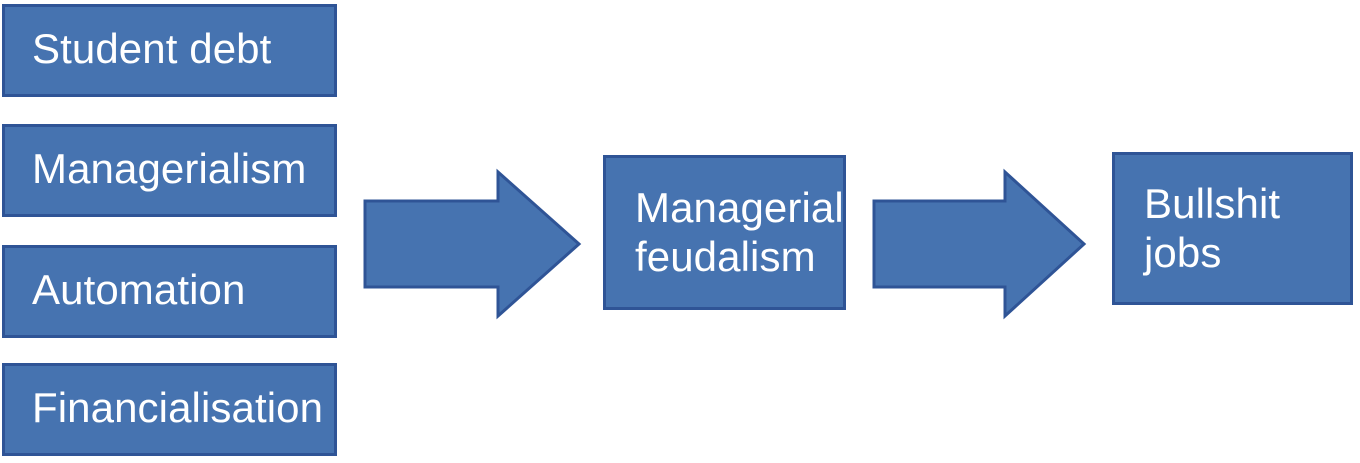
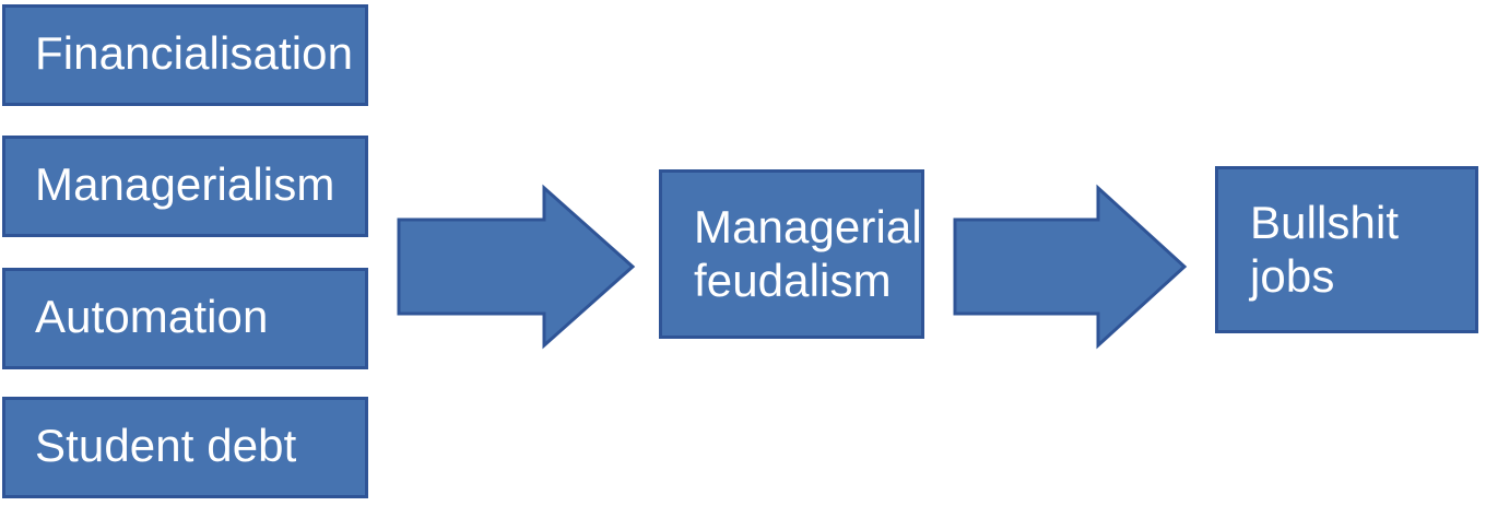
- Student debt
+ Financialisation
  Managerialism
  Automation
- Financialisation
+ Student debt
  Managerial
  feudalism
  Bullshit
  jobs
